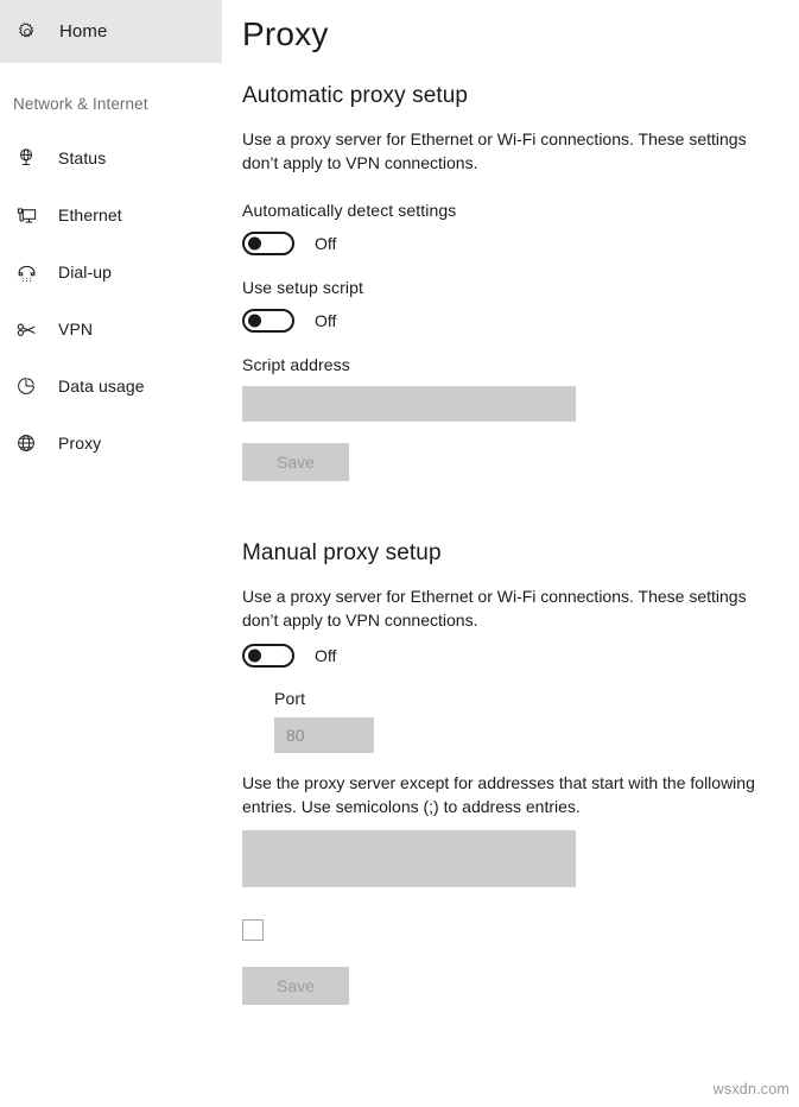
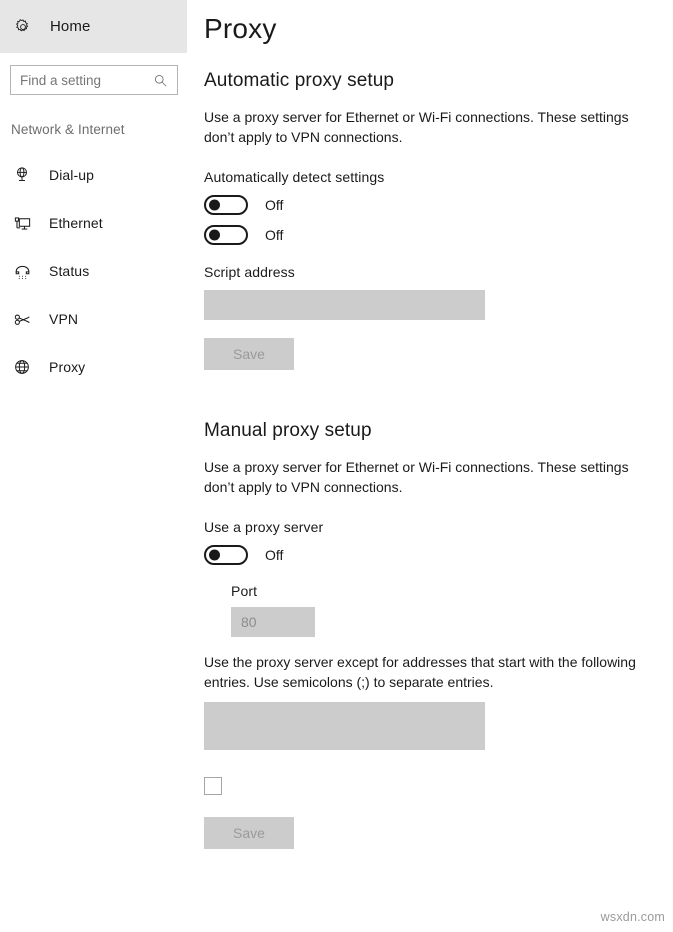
  Home
+ Find a setting
  Network & Internet
- Status
+ Dial-up
  Ethernet
- Dial-up
+ Status
  VPN
- Data usage
  Proxy
  Proxy
  Automatic proxy setup
  Use a proxy server for Ethernet or Wi-Fi connections. These settings don’t apply to VPN connections.
  Automatically detect settings
  Off
- Use setup script
  Off
  Script address
  Save
  Manual proxy setup
  Use a proxy server for Ethernet or Wi-Fi connections. These settings don’t apply to VPN connections.
+ Use a proxy server
  Off
  Port
  80
- Use the proxy server except for addresses that start with the following entries. Use semicolons (;) to address entries.
+ Use the proxy server except for addresses that start with the following entries. Use semicolons (;) to separate entries.
  Save
  wsxdn.com
